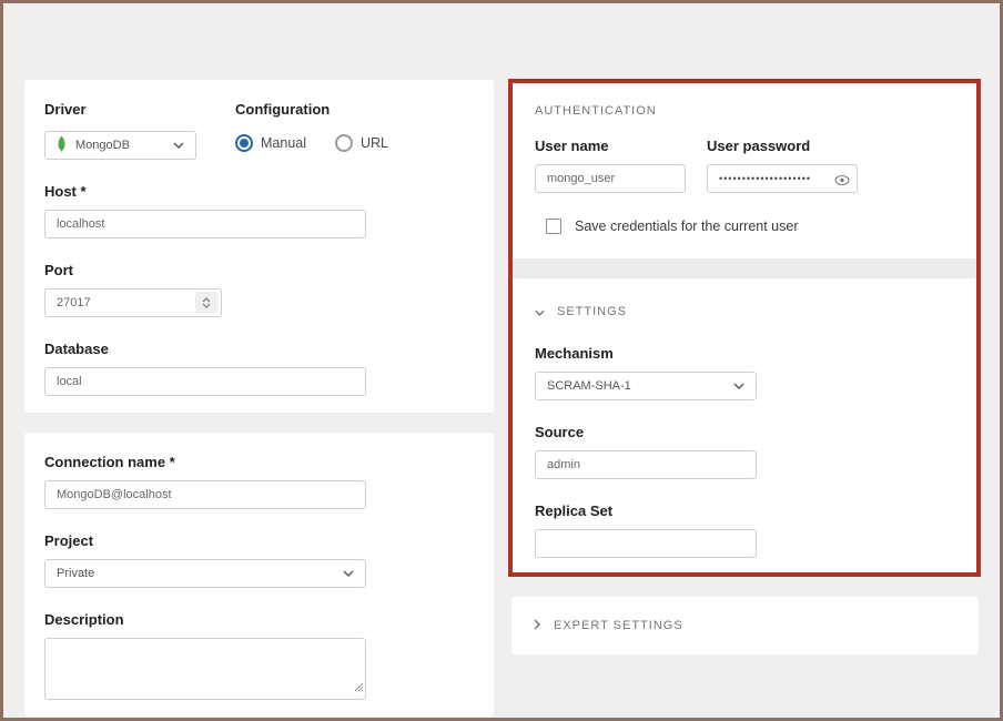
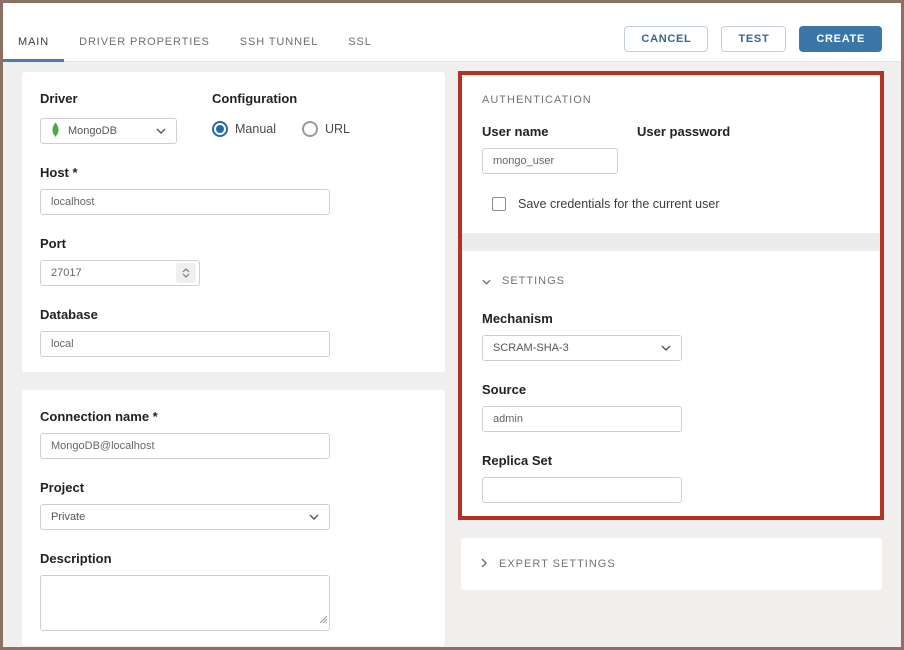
+ MAIN
+ DRIVER PROPERTIES
+ SSH TUNNEL
+ SSL
+ CANCEL
+ TEST
+ CREATE
  Driver
  MongoDB
  Configuration
  Manual
  URL
  Host *
  localhost
  Port
  27017
  Database
  local
  Connection name *
  MongoDB@localhost
  Project
  Private
  Description
  AUTHENTICATION
  User name
  mongo_user
  User password
- ••••••••••••••••••••
  Save credentials for the current user
  SETTINGS
  Mechanism
- SCRAM-SHA-1
+ SCRAM-SHA-3
  Source
  admin
  Replica Set
  EXPERT SETTINGS
